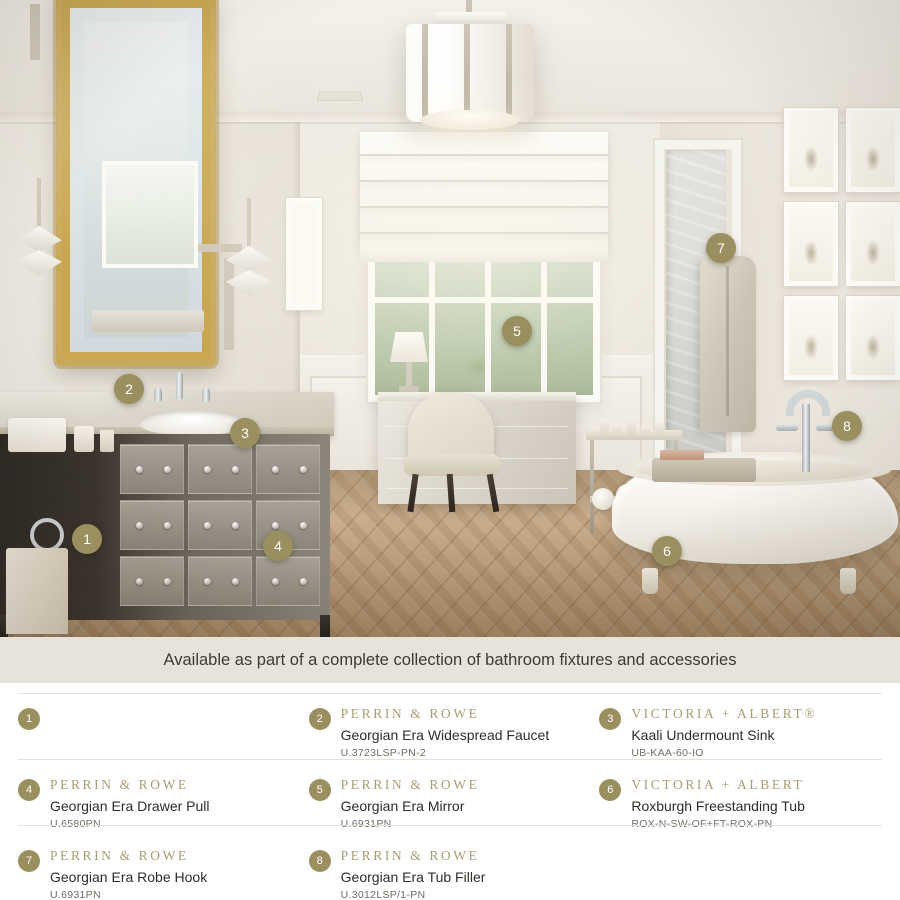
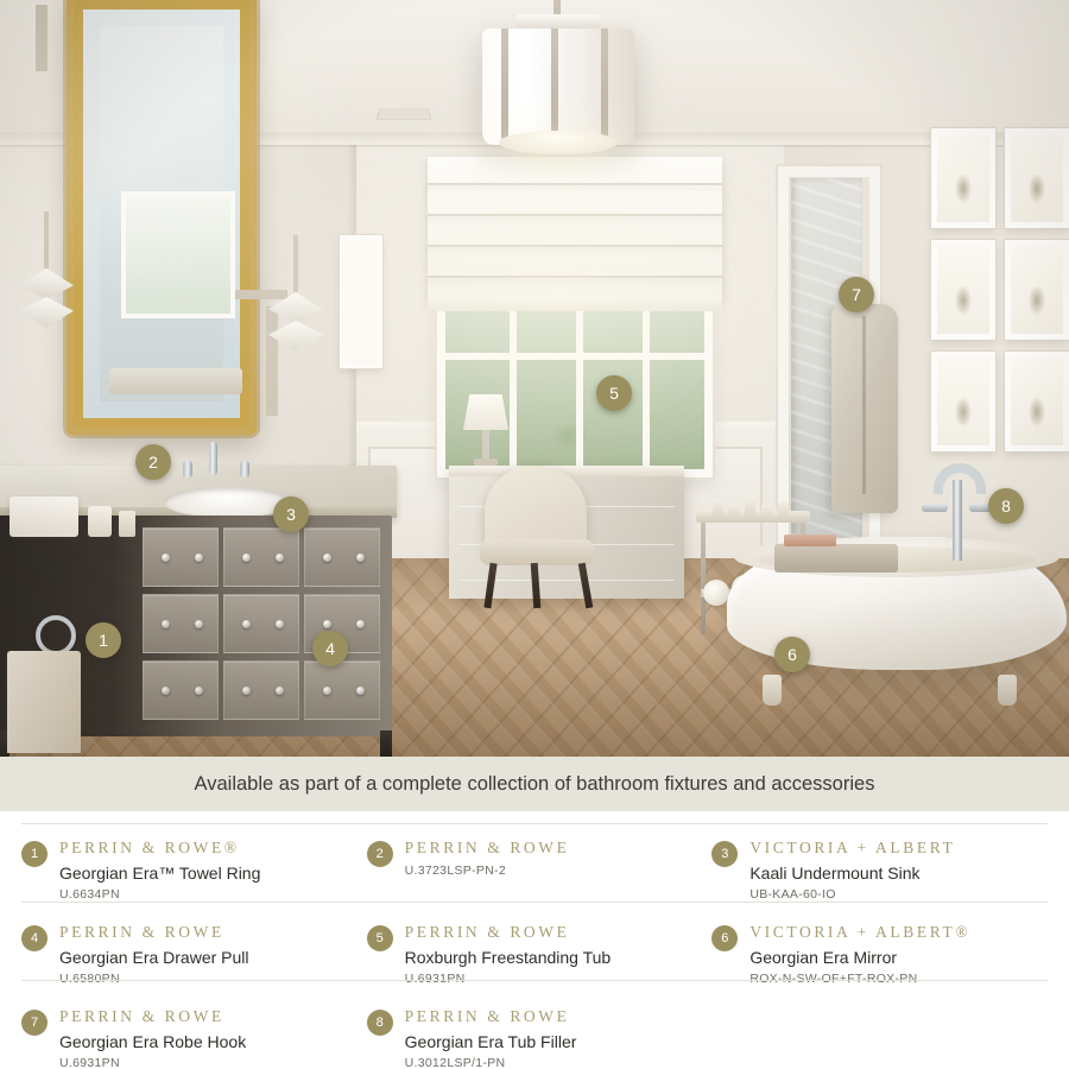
  1
  2
  3
  4
  5
  6
  7
  8
  Available as part of a complete collection of bathroom fixtures and accessories
  1
+ PERRIN & ROWE®
+ Georgian Era™ Towel Ring
+ U.6634PN
  2
  PERRIN & ROWE
- Georgian Era Widespread Faucet
  U.3723LSP-PN-2
  3
- VICTORIA + ALBERT®
+ VICTORIA + ALBERT
  Kaali Undermount Sink
  UB-KAA-60-IO
  4
  PERRIN & ROWE
  Georgian Era Drawer Pull
  U.6580PN
  5
  PERRIN & ROWE
- Georgian Era Mirror
+ Roxburgh Freestanding Tub
  U.6931PN
  6
- VICTORIA + ALBERT
+ VICTORIA + ALBERT®
- Roxburgh Freestanding Tub
+ Georgian Era Mirror
  ROX-N-SW-OF+FT-ROX-PN
  7
  PERRIN & ROWE
  Georgian Era Robe Hook
  U.6931PN
  8
  PERRIN & ROWE
  Georgian Era Tub Filler
  U.3012LSP/1-PN
